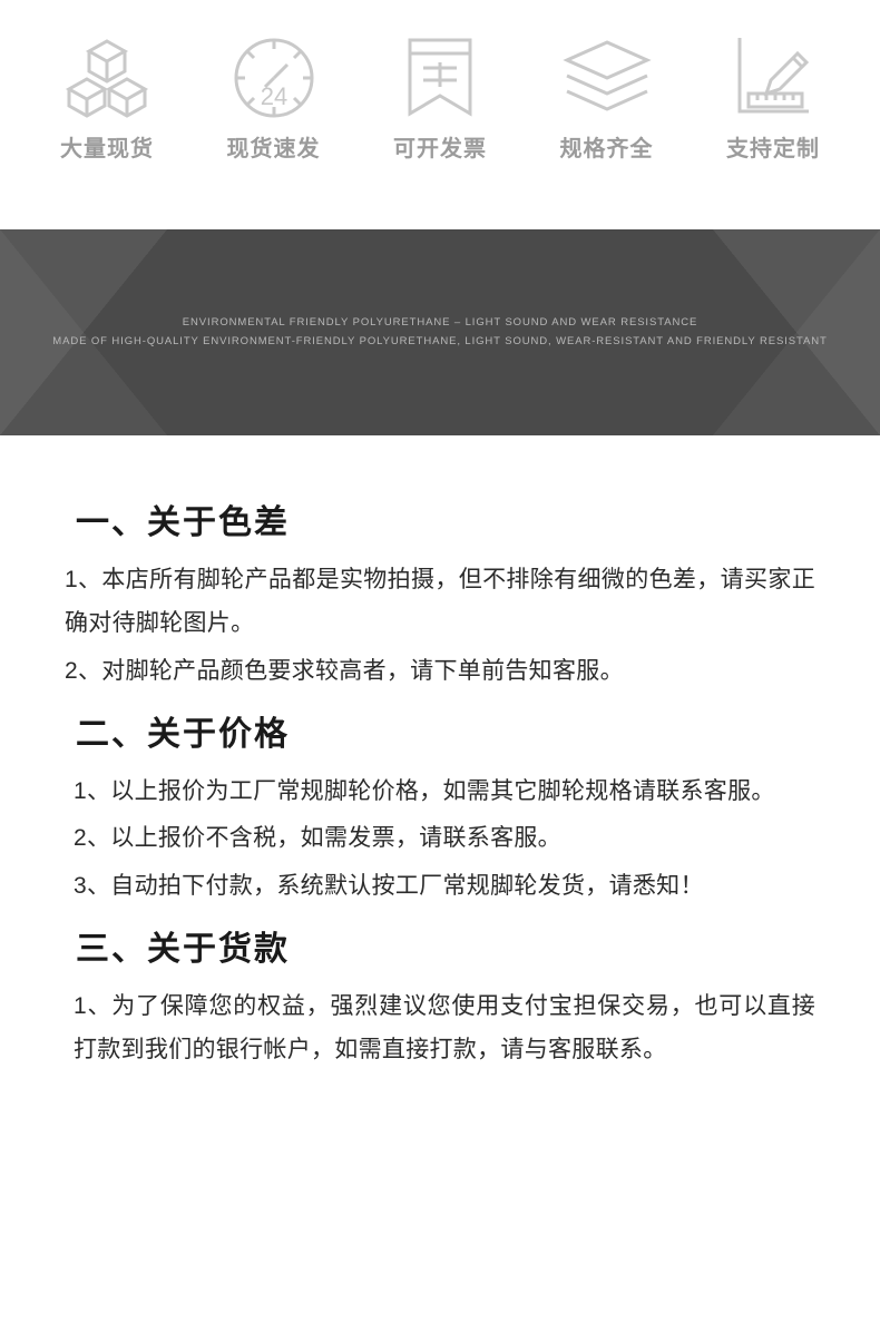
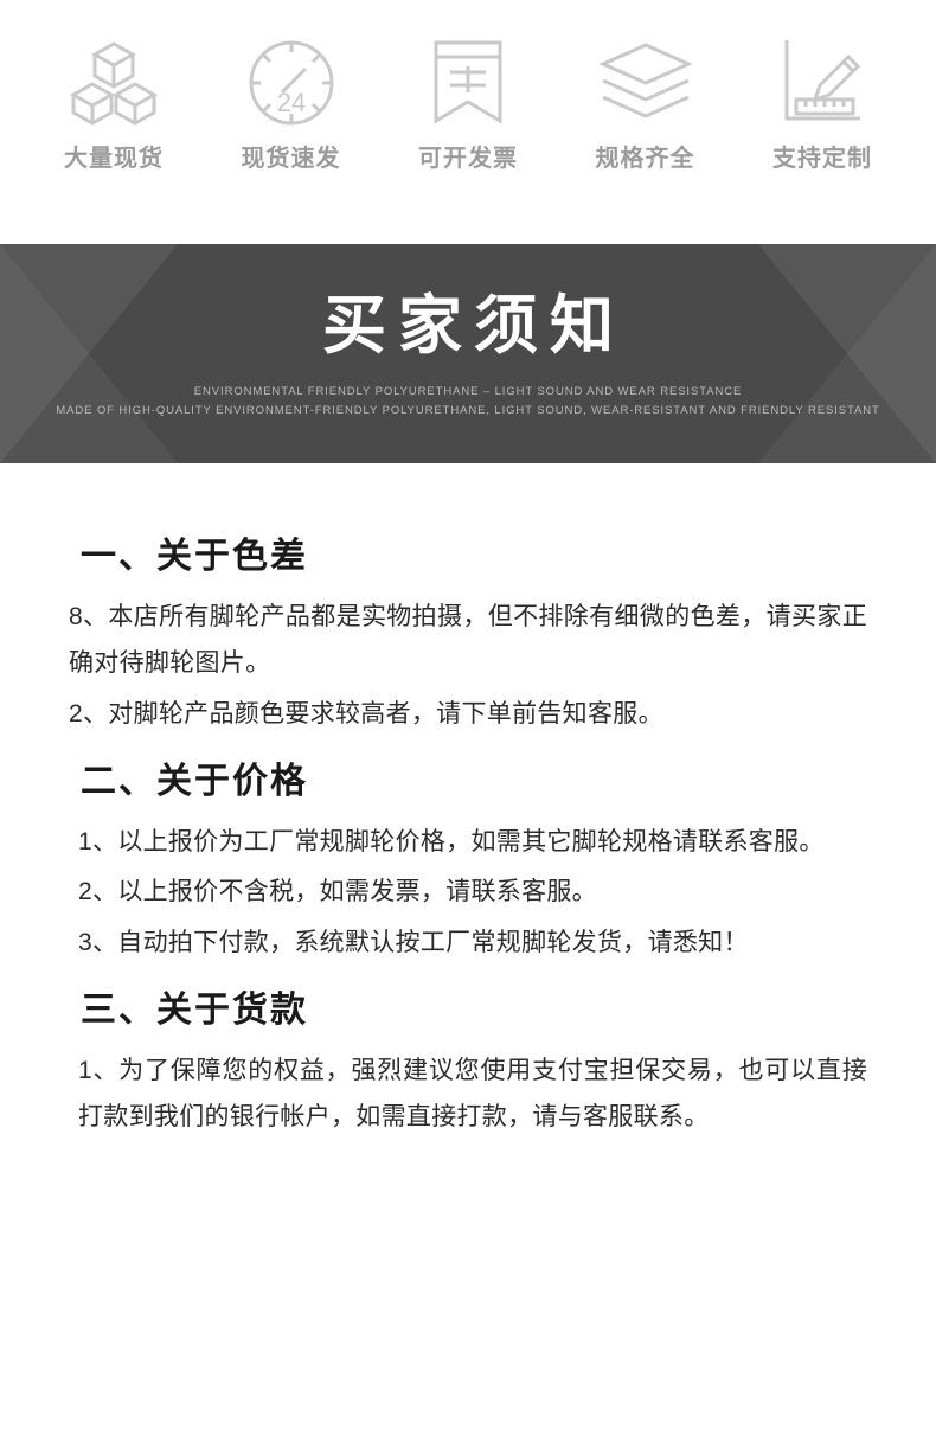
  大量现货
  24
  现货速发
  可开发票
  规格齐全
  支持定制
+ 买家须知
  ENVIRONMENTAL FRIENDLY POLYURETHANE – LIGHT SOUND AND WEAR RESISTANCE
  MADE OF HIGH-QUALITY ENVIRONMENT-FRIENDLY POLYURETHANE, LIGHT SOUND, WEAR-RESISTANT AND FRIENDLY RESISTANT
  一、关于色差
- 1、本店所有脚轮产品都是实物拍摄，但不排除有细微的色差，请买家正确对待脚轮图片。
+ 8、本店所有脚轮产品都是实物拍摄，但不排除有细微的色差，请买家正确对待脚轮图片。
  2、对脚轮产品颜色要求较高者，请下单前告知客服。
  二、关于价格
  1、以上报价为工厂常规脚轮价格，如需其它脚轮规格请联系客服。
  2、以上报价不含税，如需发票，请联系客服。
  3、自动拍下付款，系统默认按工厂常规脚轮发货，请悉知！
  三、关于货款
  1、为了保障您的权益，强烈建议您使用支付宝担保交易，也可以直接打款到我们的银行帐户，如需直接打款，请与客服联系。
